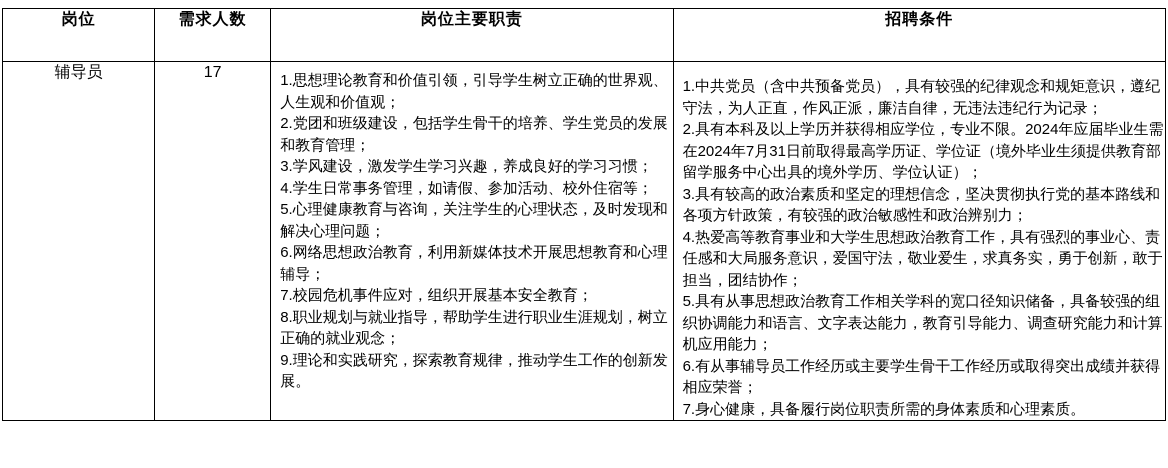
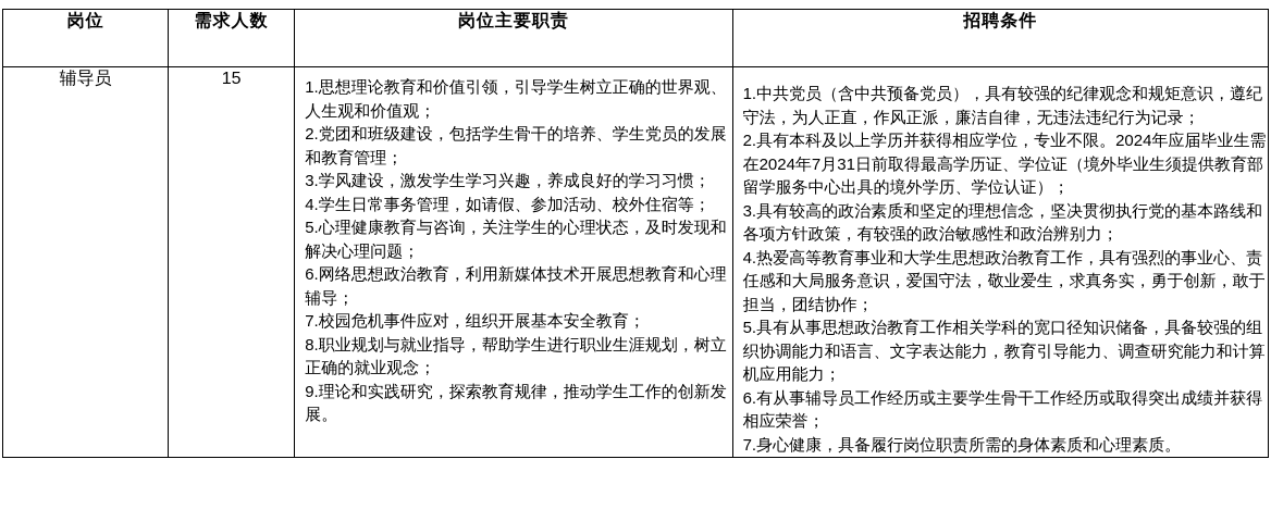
  岗位	需求人数	岗位主要职责	招聘条件
- 辅导员	17	1.思想理论教育和价值引领，引导学生树立正确的世界观、人生观和价值观； 2.党团和班级建设，包括学生骨干的培养、学生党员的发展和教育管理； 3.学风建设，激发学生学习兴趣，养成良好的学习习惯； 4.学生日常事务管理，如请假、参加活动、校外住宿等； 5.心理健康教育与咨询，关注学生的心理状态，及时发现和解决心理问题； 6.网络思想政治教育，利用新媒体技术开展思想教育和心理辅导； 7.校园危机事件应对，组织开展基本安全教育； 8.职业规划与就业指导，帮助学生进行职业生涯规划，树立正确的就业观念； 9.理论和实践研究，探索教育规律，推动学生工作的创新发展。	1.中共党员（含中共预备党员），具有较强的纪律观念和规矩意识，遵纪守法，为人正直，作风正派，廉洁自律，无违法违纪行为记录； 2.具有本科及以上学历并获得相应学位，专业不限。2024年应届毕业生需在2024年7月31日前取得最高学历证、学位证（境外毕业生须提供教育部留学服务中心出具的境外学历、学位认证）； 3.具有较高的政治素质和坚定的理想信念，坚决贯彻执行党的基本路线和各项方针政策，有较强的政治敏感性和政治辨别力； 4.热爱高等教育事业和大学生思想政治教育工作，具有强烈的事业心、责任感和大局服务意识，爱国守法，敬业爱生，求真务实，勇于创新，敢于担当，团结协作； 5.具有从事思想政治教育工作相关学科的宽口径知识储备，具备较强的组织协调能力和语言、文字表达能力，教育引导能力、调查研究能力和计算机应用能力； 6.有从事辅导员工作经历或主要学生骨干工作经历或取得突出成绩并获得相应荣誉； 7.身心健康，具备履行岗位职责所需的身体素质和心理素质。
+ 辅导员	15	1.思想理论教育和价值引领，引导学生树立正确的世界观、人生观和价值观； 2.党团和班级建设，包括学生骨干的培养、学生党员的发展和教育管理； 3.学风建设，激发学生学习兴趣，养成良好的学习习惯； 4.学生日常事务管理，如请假、参加活动、校外住宿等； 5.心理健康教育与咨询，关注学生的心理状态，及时发现和解决心理问题； 6.网络思想政治教育，利用新媒体技术开展思想教育和心理辅导； 7.校园危机事件应对，组织开展基本安全教育； 8.职业规划与就业指导，帮助学生进行职业生涯规划，树立正确的就业观念； 9.理论和实践研究，探索教育规律，推动学生工作的创新发展。	1.中共党员（含中共预备党员），具有较强的纪律观念和规矩意识，遵纪守法，为人正直，作风正派，廉洁自律，无违法违纪行为记录； 2.具有本科及以上学历并获得相应学位，专业不限。2024年应届毕业生需在2024年7月31日前取得最高学历证、学位证（境外毕业生须提供教育部留学服务中心出具的境外学历、学位认证）； 3.具有较高的政治素质和坚定的理想信念，坚决贯彻执行党的基本路线和各项方针政策，有较强的政治敏感性和政治辨别力； 4.热爱高等教育事业和大学生思想政治教育工作，具有强烈的事业心、责任感和大局服务意识，爱国守法，敬业爱生，求真务实，勇于创新，敢于担当，团结协作； 5.具有从事思想政治教育工作相关学科的宽口径知识储备，具备较强的组织协调能力和语言、文字表达能力，教育引导能力、调查研究能力和计算机应用能力； 6.有从事辅导员工作经历或主要学生骨干工作经历或取得突出成绩并获得相应荣誉； 7.身心健康，具备履行岗位职责所需的身体素质和心理素质。
